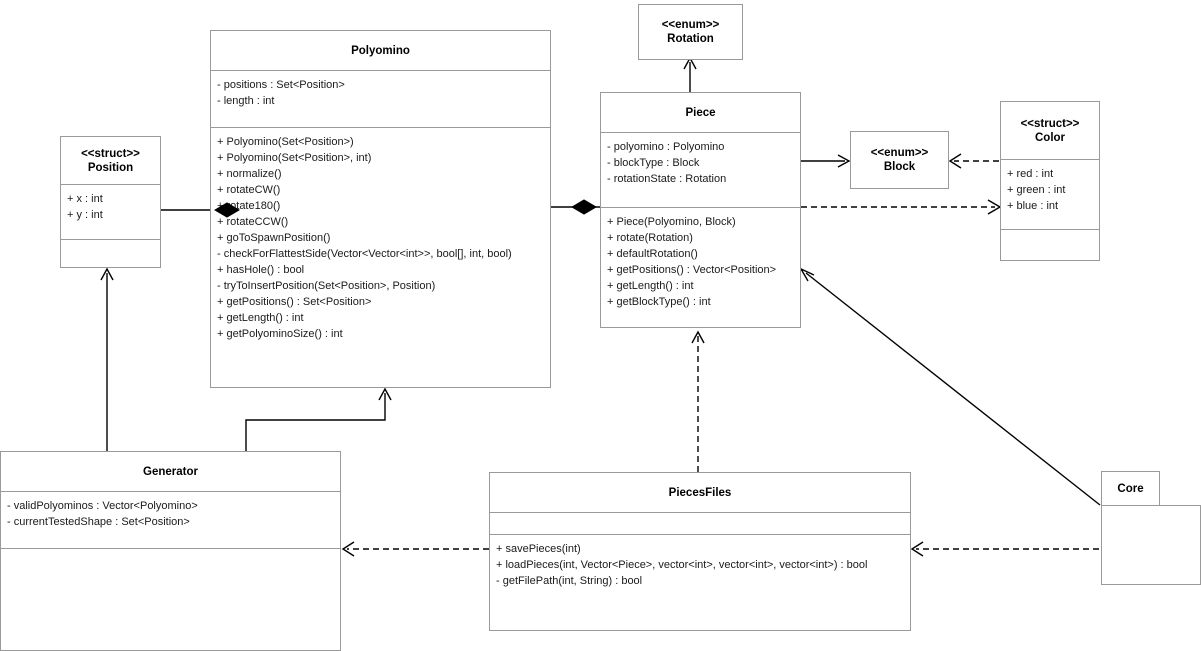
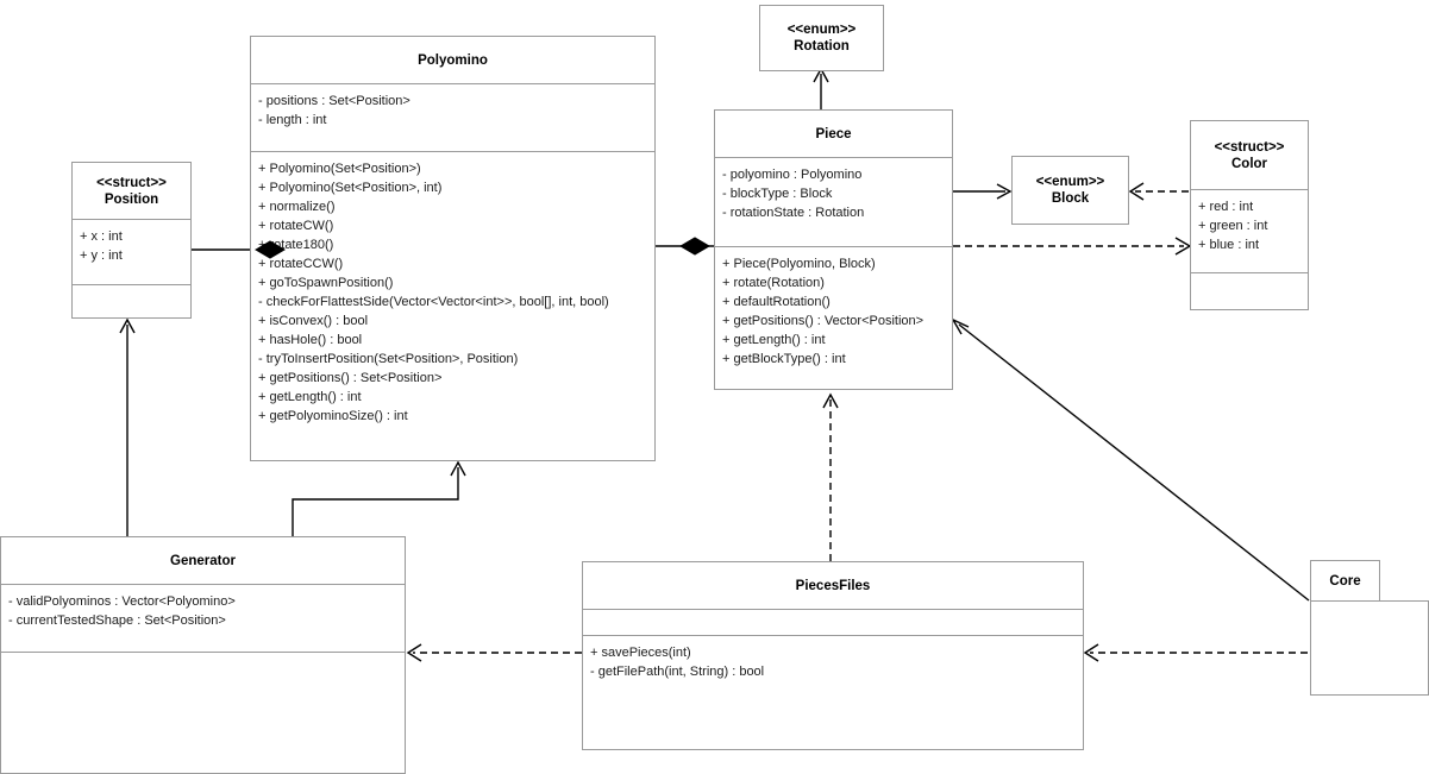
  <<struct>>
  Position
  + x : int
  + y : int
  Polyomino
  - positions : Set<Position>
  - length : int
  + Polyomino(Set<Position>)
  + Polyomino(Set<Position>, int)
  + normalize()
  + rotateCW()
  +otate180()
  + rotateCCW()
  + goToSpawnPosition()
  - checkForFlattestSide(Vector<Vector<int>>, bool[], int, bool)
+ + isConvex() : bool
  + hasHole() : bool
  - tryToInsertPosition(Set<Position>, Position)
  + getPositions() : Set<Position>
  + getLength() : int
  + getPolyominoSize() : int
  <<enum>>
  Rotation
  Piece
  - polyomino : Polyomino
  - blockType : Block
  - rotationState : Rotation
  + Piece(Polyomino, Block)
  + rotate(Rotation)
  + defaultRotation()
  + getPositions() : Vector<Position>
  + getLength() : int
  + getBlockType() : int
  <<enum>>
  Block
  <<struct>>
  Color
  + red : int
  + green : int
  + blue : int
  Generator
  - validPolyominos : Vector<Polyomino>
  - currentTestedShape : Set<Position>
  PiecesFiles
  + savePieces(int)
- + loadPieces(int, Vector<Piece>, vector<int>, vector<int>, vector<int>) : bool
  - getFilePath(int, String) : bool
  Core
